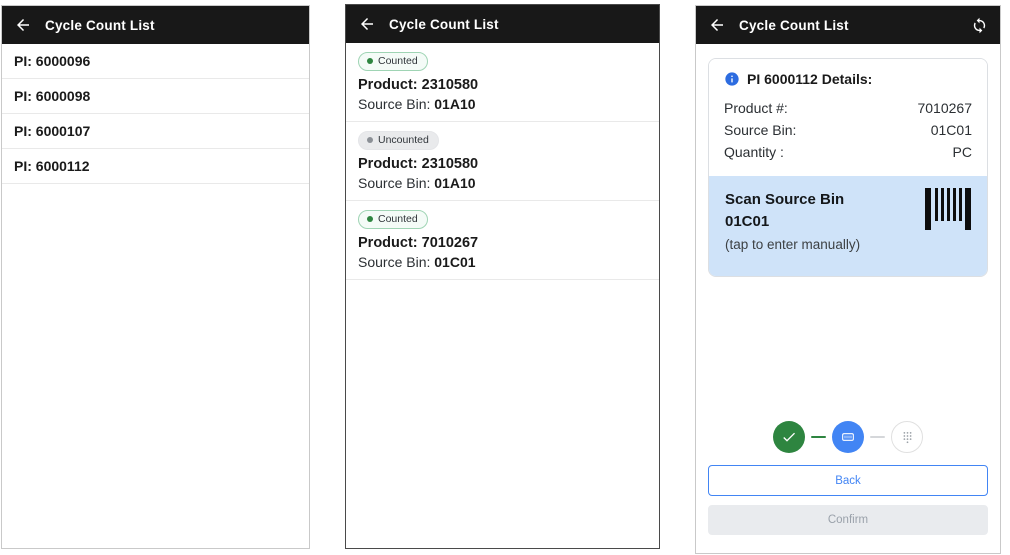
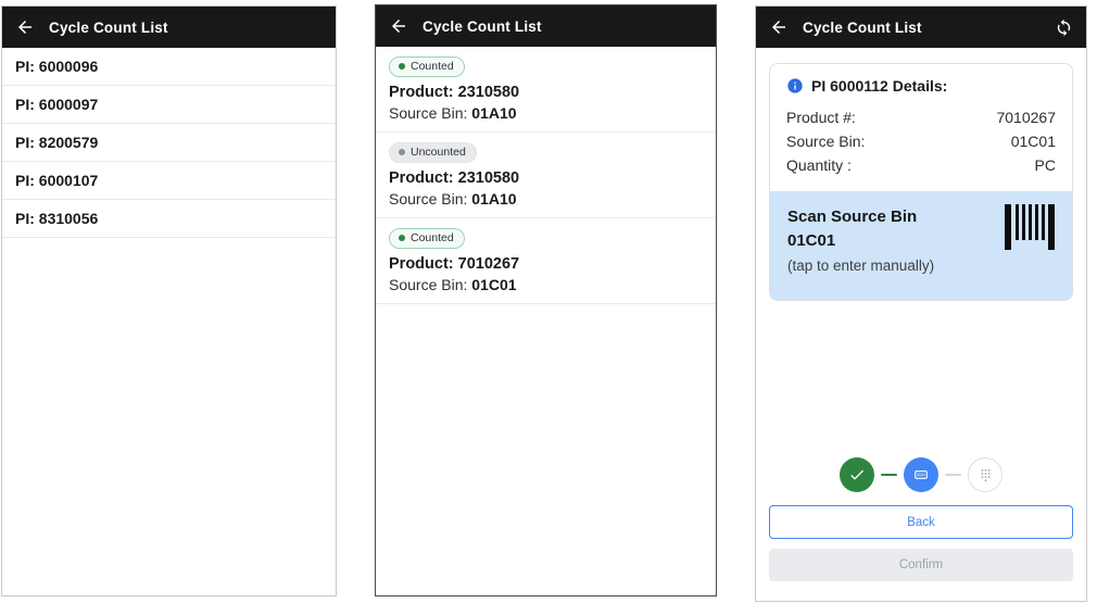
  Cycle Count List
  PI: 6000096
+ PI: 6000097
- PI: 6000098
+ PI: 8200579
  PI: 6000107
- PI: 6000112
+ PI: 8310056
  Cycle Count List
  Counted
  Product: 2310580
  Source Bin: 01A10
  Uncounted
  Product: 2310580
  Source Bin: 01A10
  Counted
  Product: 7010267
  Source Bin: 01C01
  Cycle Count List
  PI 6000112 Details:
  Product #:
  7010267
  Source Bin:
  01C01
  Quantity :
  PC
  Scan Source Bin
  01C01
  (tap to enter manually)
  Back
  Confirm
